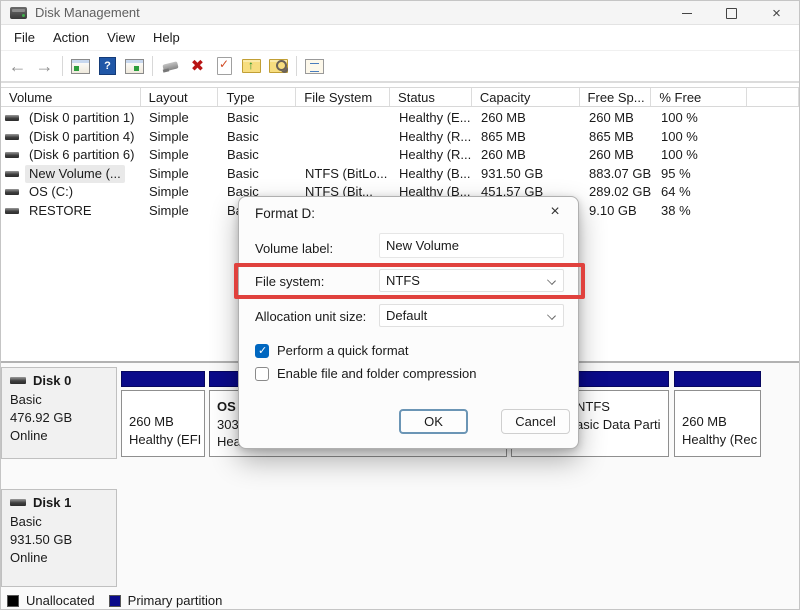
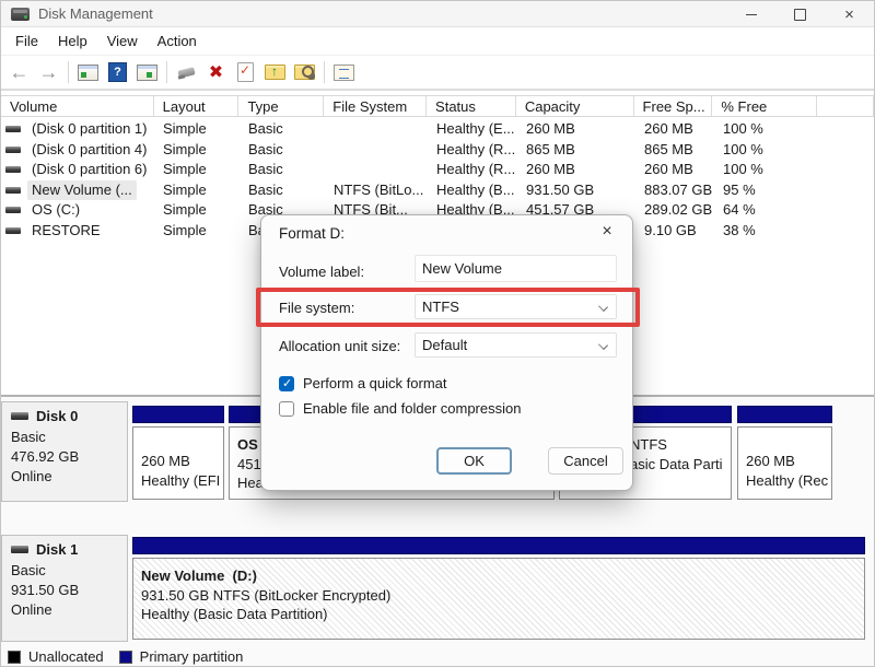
  Disk Management
  ×
  File
- Action
+ Help
  View
- Help
+ Action
  Volume
  Layout
  Type
  File System
  Status
  Capacity
  Free Sp...
  % Free
  (Disk 0 partition 1)
  Simple
  Basic
  Healthy (E...
  260 MB
  260 MB
  100 %
  (Disk 0 partition 4)
  Simple
  Basic
  Healthy (R...
  865 MB
  865 MB
  100 %
- (Disk 6 partition 6)
+ (Disk 0 partition 6)
  Simple
  Basic
  Healthy (R...
  260 MB
  260 MB
  100 %
  New Volume (...
  Simple
  Basic
  NTFS (BitLo...
  Healthy (B...
  931.50 GB
  883.07 GB
  95 %
  OS (C:)
  Simple
  Basic
  NTFS (Bit...
  Healthy (B...
  451.57 GB
  289.02 GB
  64 %
  RESTORE
  Simple
  9.10 GB
  38 %
  Disk 0
  Basic
  476.92 GB
  Online
  260 MB
  Healthy (EFI
  OS
- 303
+ 451
  NTFS
  asic Data Parti
  260 MB
  Healthy (Rec
  Disk 1
  Basic
  931.50 GB
  Online
+ New Volume (D:)
+ 931.50 GB NTFS (BitLocker Encrypted)
+ Healthy (Basic Data Partition)
  Unallocated
  Primary partition
  Format D:
  ×
  Volume label:
  New Volume
  File system:
  NTFS
  Allocation unit size:
  Default
  Perform a quick format
  Enable file and folder compression
  OK
  Cancel
